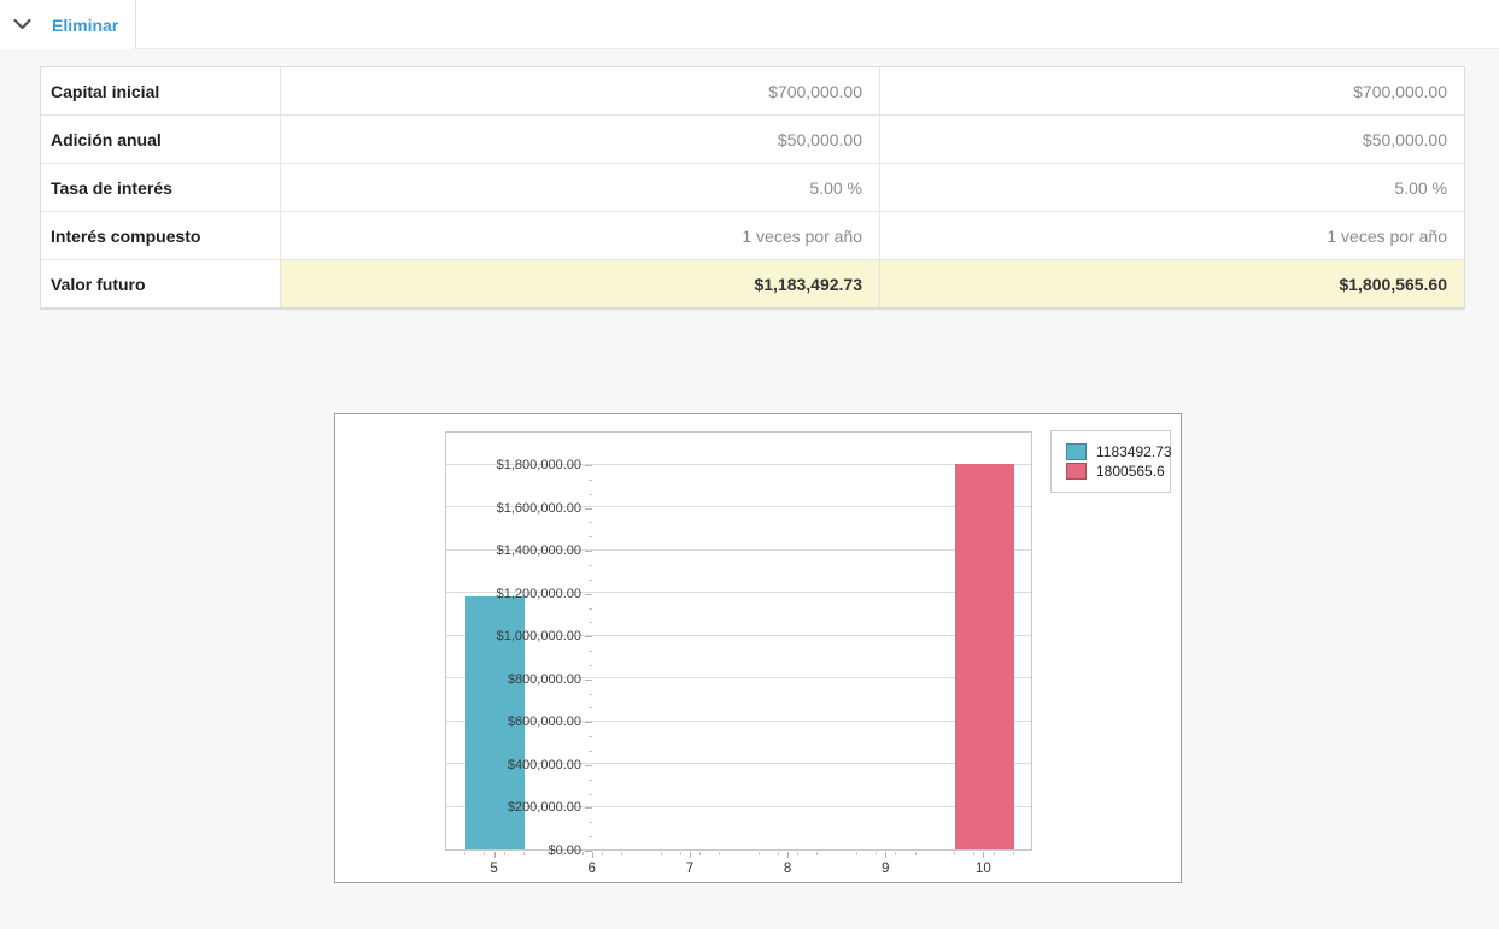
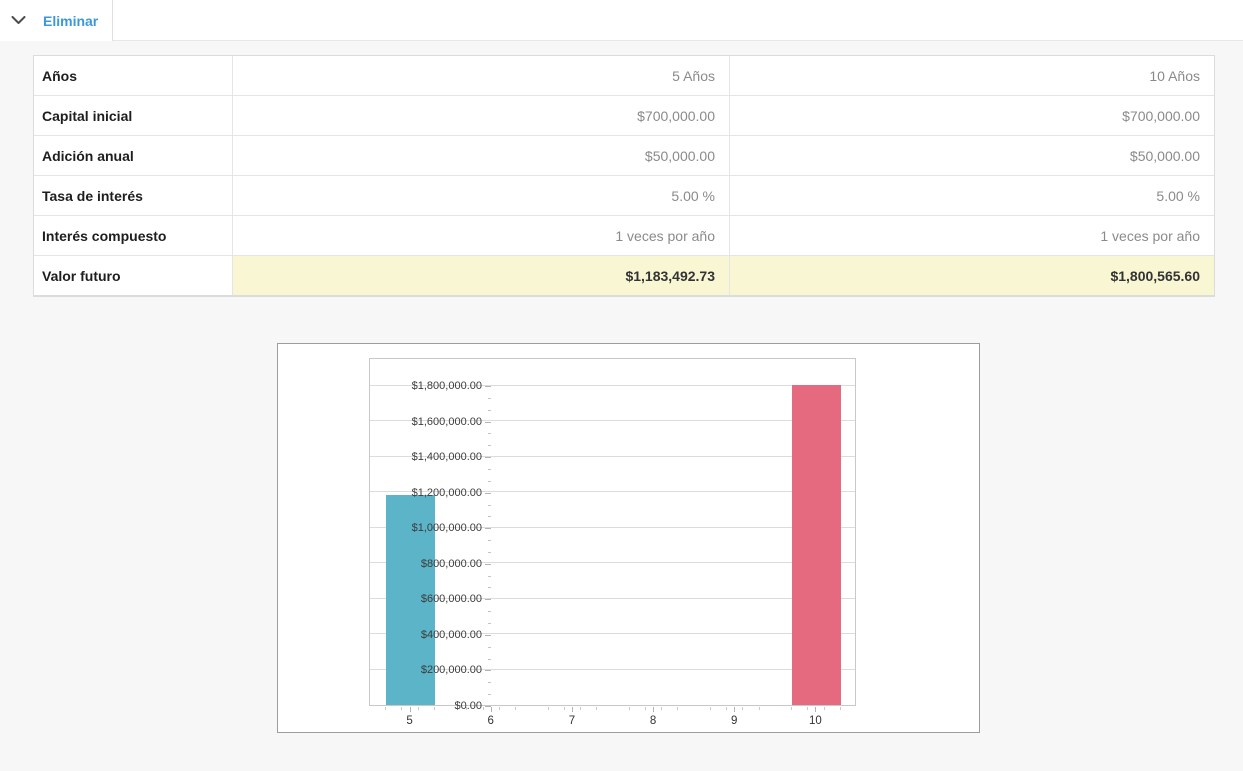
  Eliminar
+ Años
+ 5 Años
+ 10 Años
  Capital inicial
  $700,000.00
  $700,000.00
  Adición anual
  $50,000.00
  $50,000.00
  Tasa de interés
  5.00 %
  5.00 %
  Interés compuesto
  1 veces por año
  1 veces por año
  Valor futuro
  $1,183,492.73
  $1,800,565.60
- 1183492.73
- 1800565.6
  $0.00
  $200,000.00
  $400,000.00
  $600,000.00
  $800,000.00
  $1,000,000.00
  $1,200,000.00
  $1,400,000.00
  $1,600,000.00
  $1,800,000.00
  5
  6
  7
  8
  9
  10
